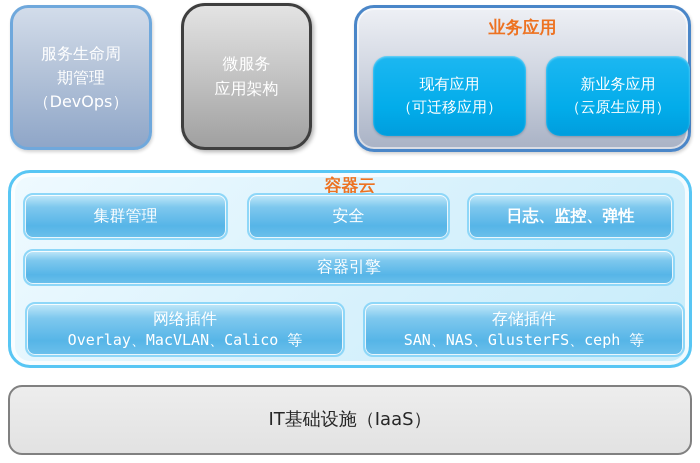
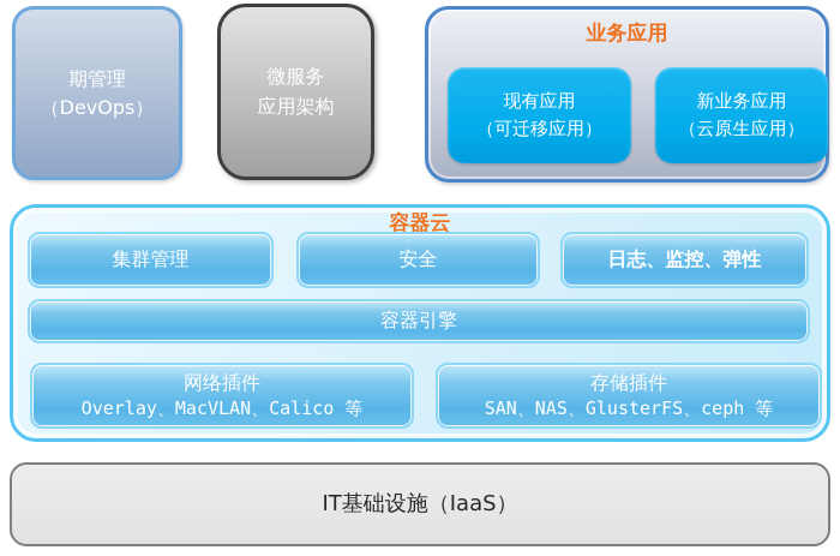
- 服务生命周
  期管理
  （DevOps）
  微服务
  应用架构
  业务应用
  现有应用
  （可迁移应用）
  新业务应用
  （云原生应用）
  容器云
  集群管理
  安全
  日志、监控、弹性
  容器引擎
  网络插件
  Overlay、MacVLAN、Calico 等
  存储插件
  SAN、NAS、GlusterFS、ceph 等
  IT基础设施（IaaS）
